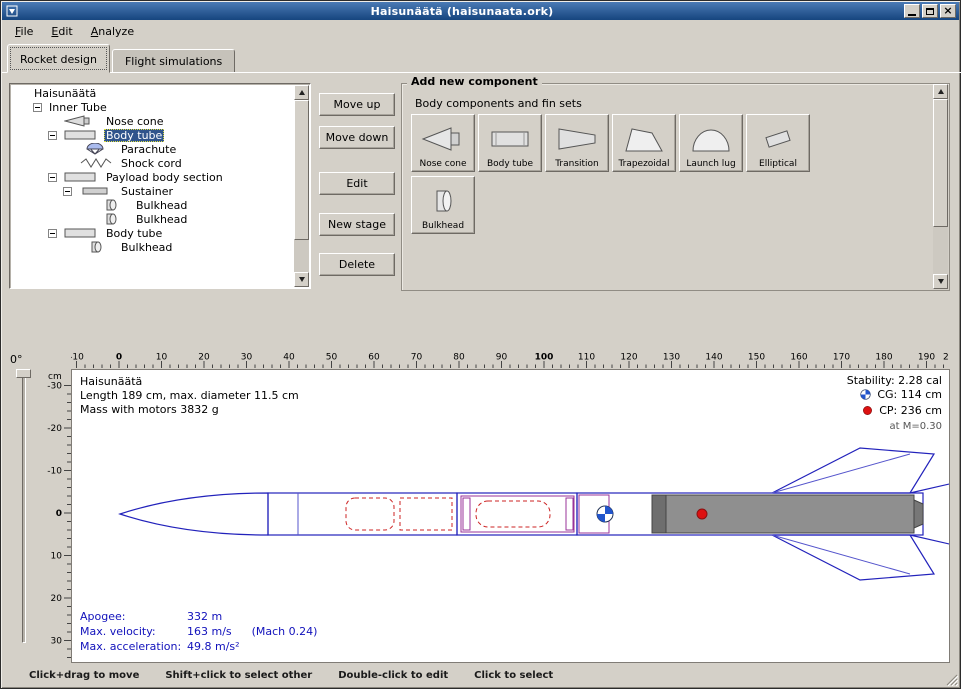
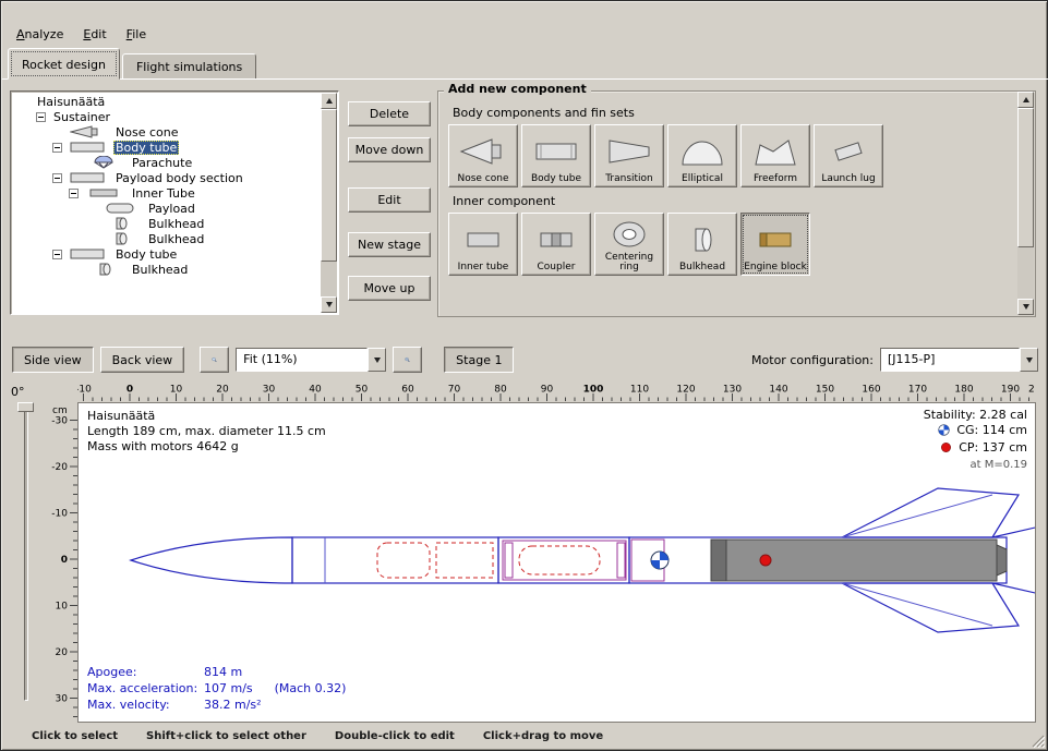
- Haisunäätä (haisunaata.ork)
- ×
- File
+ Analyze
  Edit
- Analyze
+ File
  Rocket design
  Flight simulations
  Haisunäätä
- Inner Tube
+ Sustainer
  Nose cone
  Body tube
  Parachute
- Shock cord
  Payload body section
- Sustainer
+ Inner Tube
+ Payload
  Bulkhead
  Bulkhead
  Body tube
  Bulkhead
- Move up
+ Delete
  Move down
  Edit
  New stage
- Delete
+ Move up
  Add new component
  Body components and fin sets
  Nose cone
  Body tube
  Transition
- Trapezoidal
- Launch lug
+ Elliptical
+ Freeform
- Elliptical
+ Launch lug
+ Inner component
+ Inner tube
+ Coupler
+ Centering ring
  Bulkhead
+ Engine block
+ Side view
+ Back view
+ Fit (11%)
+ Stage 1
+ Motor configuration:
+ [J115-P]
  0°
  -10
  0
  10
  20
  30
  40
  50
  60
  70
  80
  90
  100
  110
  120
  130
  140
  150
  160
  170
  180
  190
  2
  cm
  -30
  -20
  -10
  0
  10
  20
  30
  Haisunäätä
  Length 189 cm, max. diameter 11.5 cm
- Mass with motors 3832 g
+ Mass with motors 4642 g
  Stability: 2.28 cal
  CG: 114 cm
- CP: 236 cm
+ CP: 137 cm
- at M=0.30
+ at M=0.19
  Apogee:
- 332 m
+ 814 m
- Max. velocity:
+ Max. acceleration:
- 163 m/s
+ 107 m/s
- (Mach 0.24)
+ (Mach 0.32)
- Max. acceleration:
+ Max. velocity:
- 49.8 m/s²
+ 38.2 m/s²
- Click+drag to move
+ Click to select
  Shift+click to select other
  Double-click to edit
- Click to select
+ Click+drag to move
